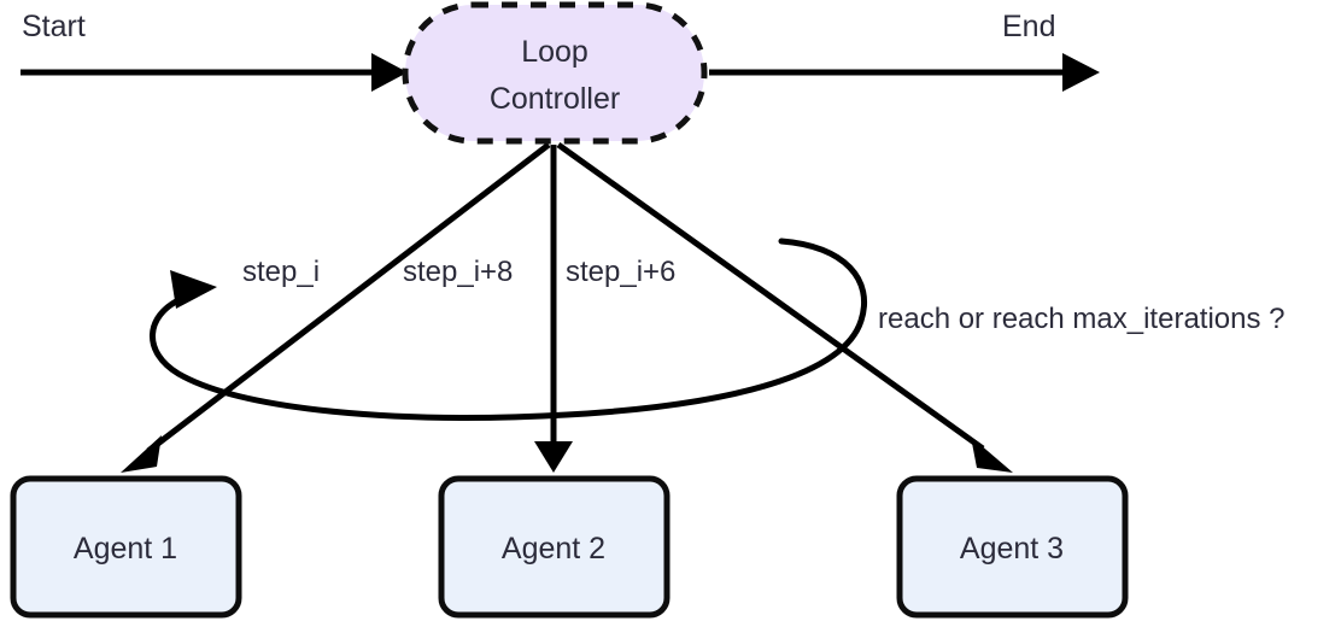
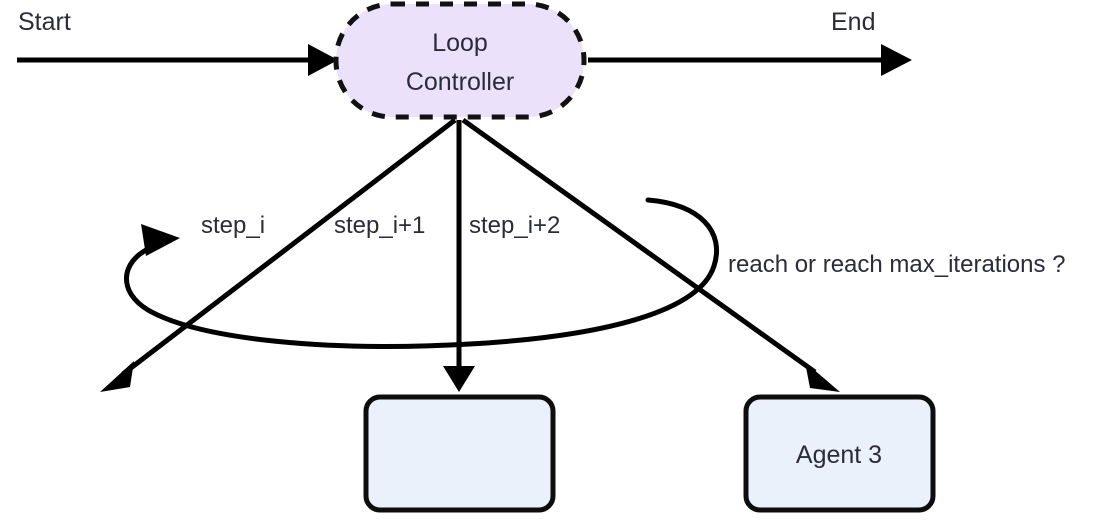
  Start
  End
  Loop
  Controller
  step_i
- step_i+8
+ step_i+1
- step_i+6
+ step_i+2
  reach or reach max_iterations ?
- Agent 1
- Agent 2
  Agent 3
